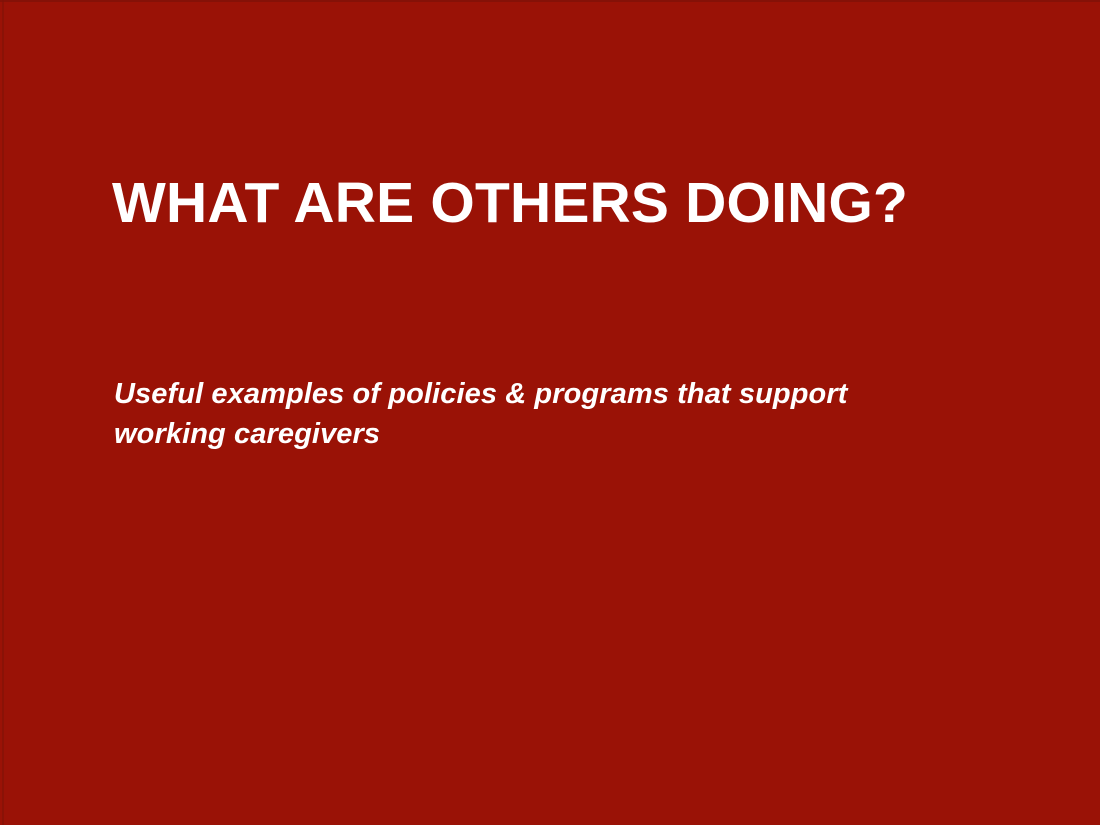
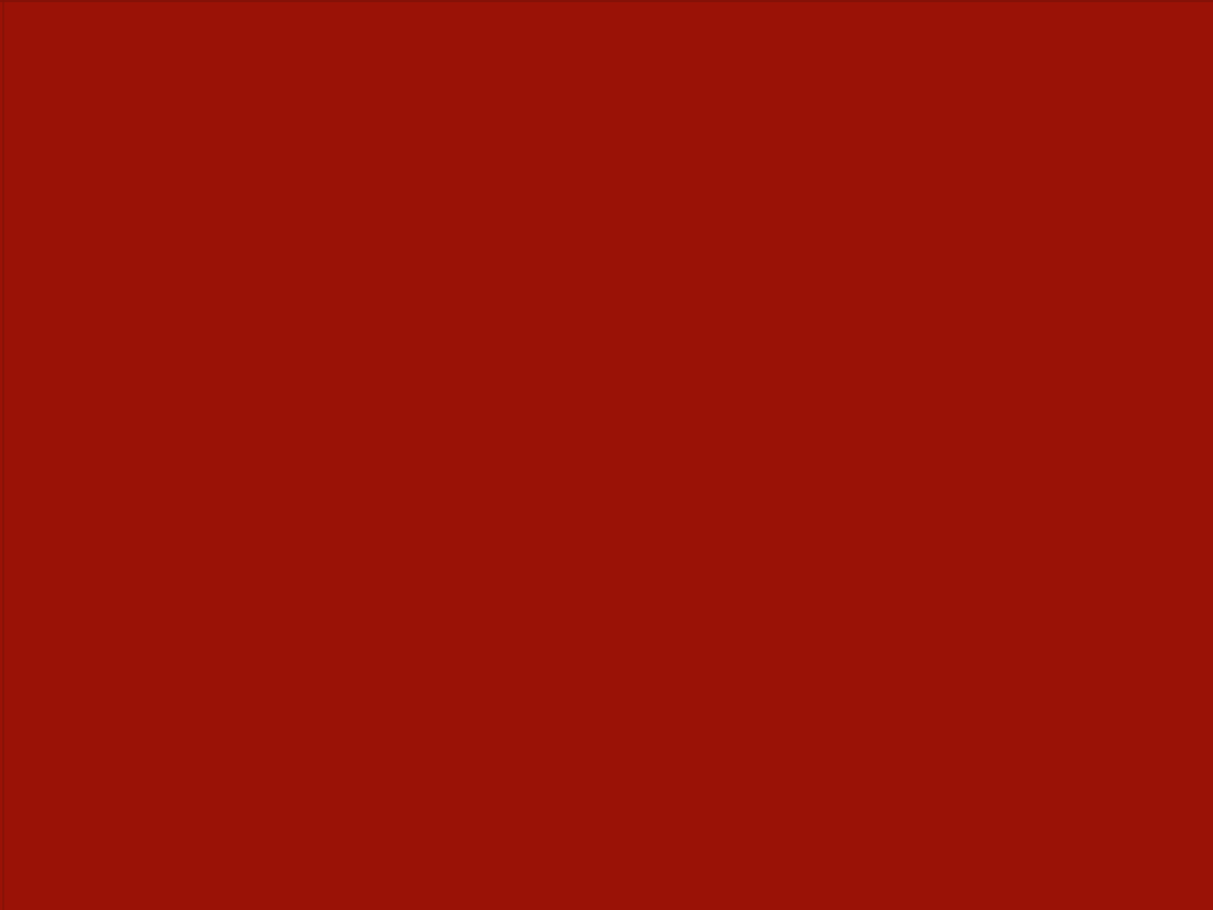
- WHAT ARE OTHERS DOING?
- Useful examples of policies & programs that support working caregivers
